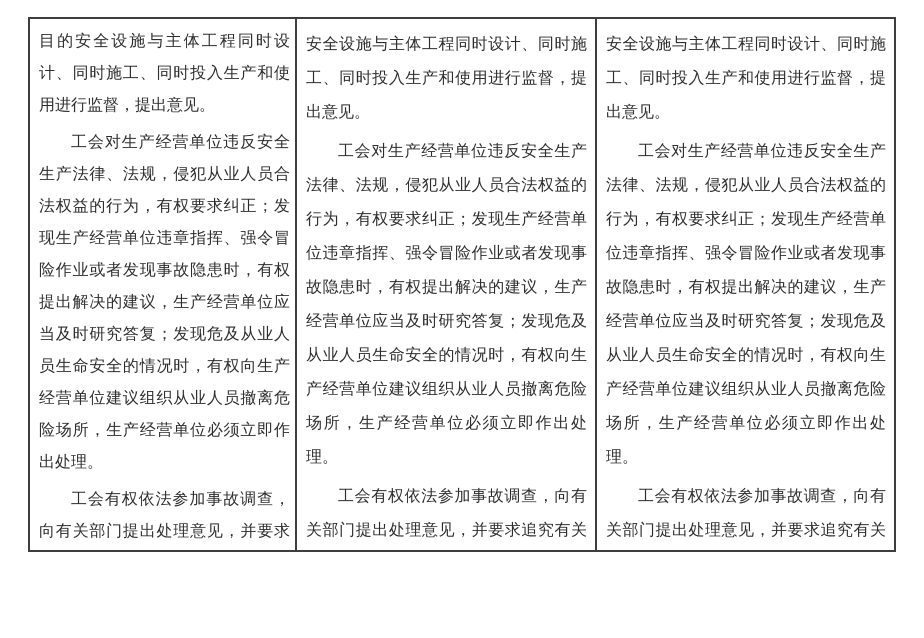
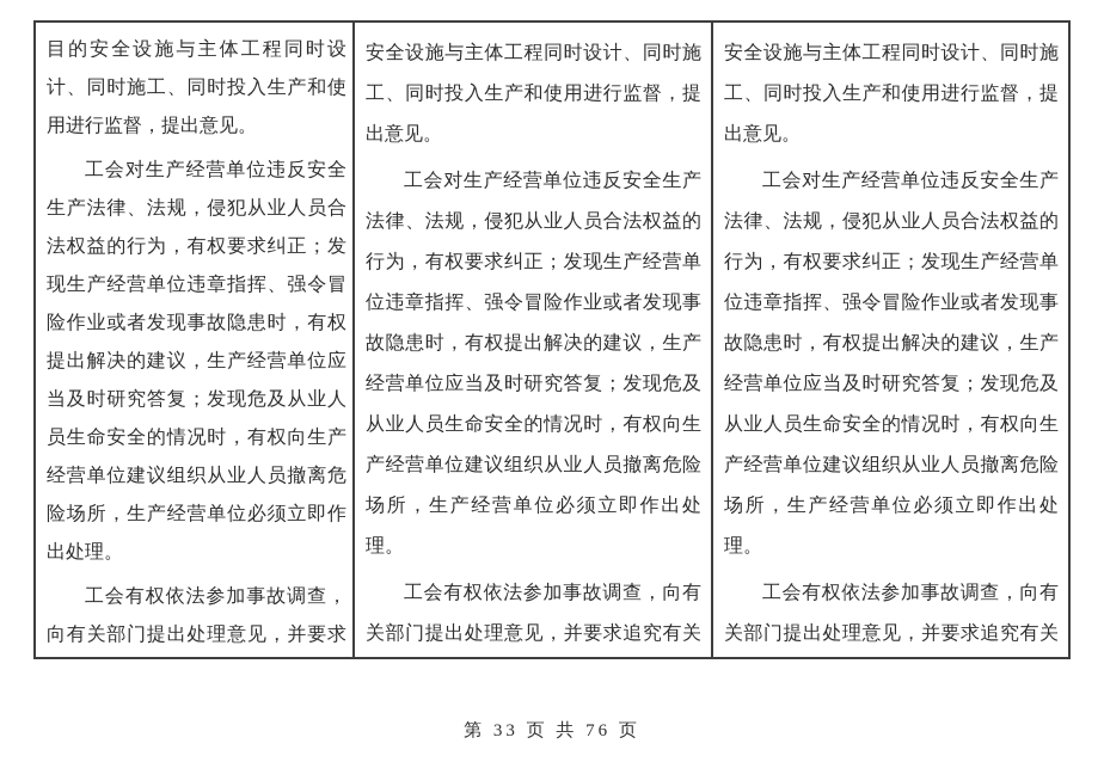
  目的安全设施与主体工程同时设计、同时施工、同时投入生产和使用进行监督，提出意见。
  工会对生产经营单位违反安全生产法律、法规，侵犯从业人员合法权益的行为，有权要求纠正；发现生产经营单位违章指挥、强令冒险作业或者发现事故隐患时，有权提出解决的建议，生产经营单位应当及时研究答复；发现危及从业人员生命安全的情况时，有权向生产经营单位建议组织从业人员撤离危险场所，生产经营单位必须立即作出处理。
  工会有权依法参加事故调查，向有关部门提出处理意见，并要求
  安全设施与主体工程同时设计、同时施工、同时投入生产和使用进行监督，提出意见。
  工会对生产经营单位违反安全生产法律、法规，侵犯从业人员合法权益的行为，有权要求纠正；发现生产经营单位违章指挥、强令冒险作业或者发现事故隐患时，有权提出解决的建议，生产经营单位应当及时研究答复；发现危及从业人员生命安全的情况时，有权向生产经营单位建议组织从业人员撤离危险场所，生产经营单位必须立即作出处理。
  工会有权依法参加事故调查，向有关部门提出处理意见，并要求追究有关
  安全设施与主体工程同时设计、同时施工、同时投入生产和使用进行监督，提出意见。
  工会对生产经营单位违反安全生产法律、法规，侵犯从业人员合法权益的行为，有权要求纠正；发现生产经营单位违章指挥、强令冒险作业或者发现事故隐患时，有权提出解决的建议，生产经营单位应当及时研究答复；发现危及从业人员生命安全的情况时，有权向生产经营单位建议组织从业人员撤离危险场所，生产经营单位必须立即作出处理。
  工会有权依法参加事故调查，向有关部门提出处理意见，并要求追究有关
+ 第 33 页 共 76 页
